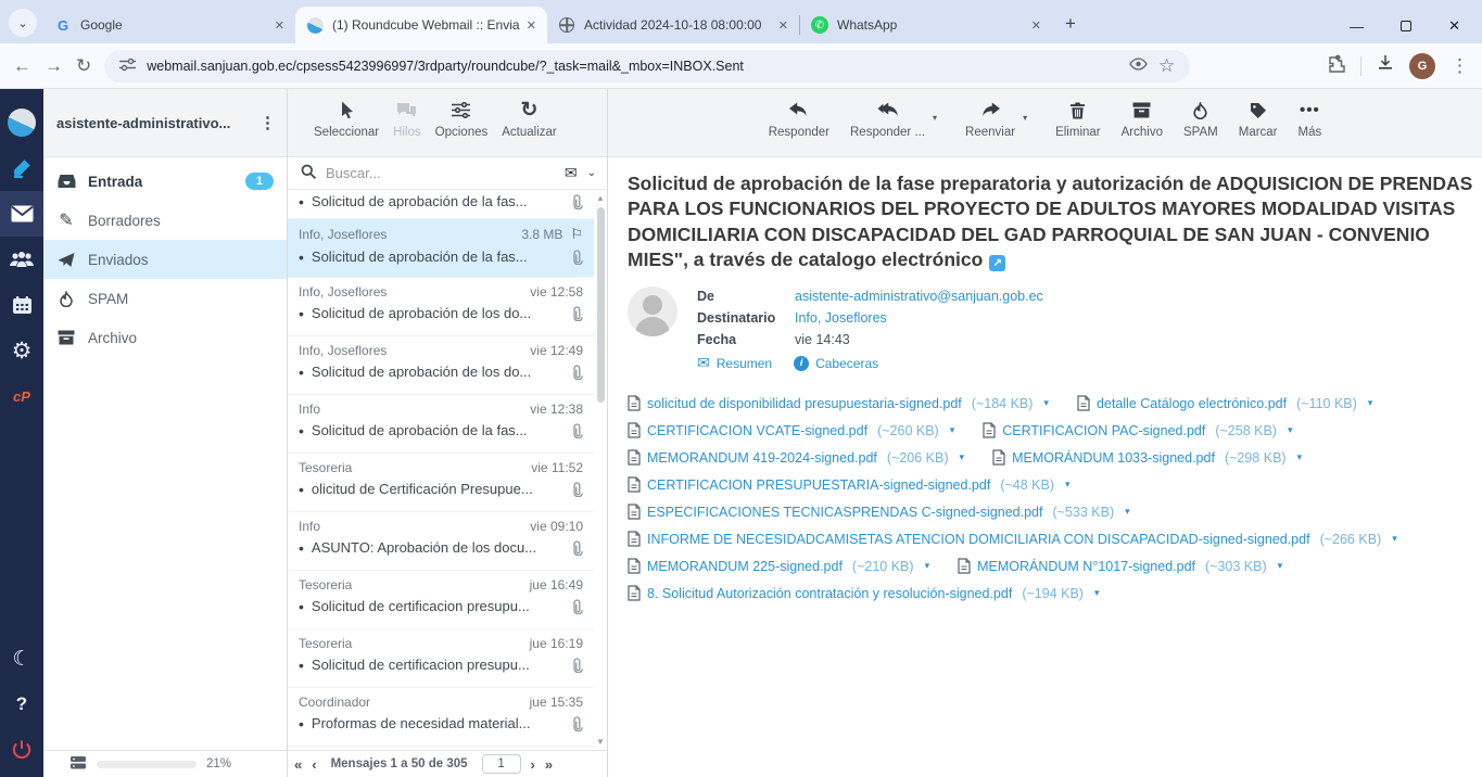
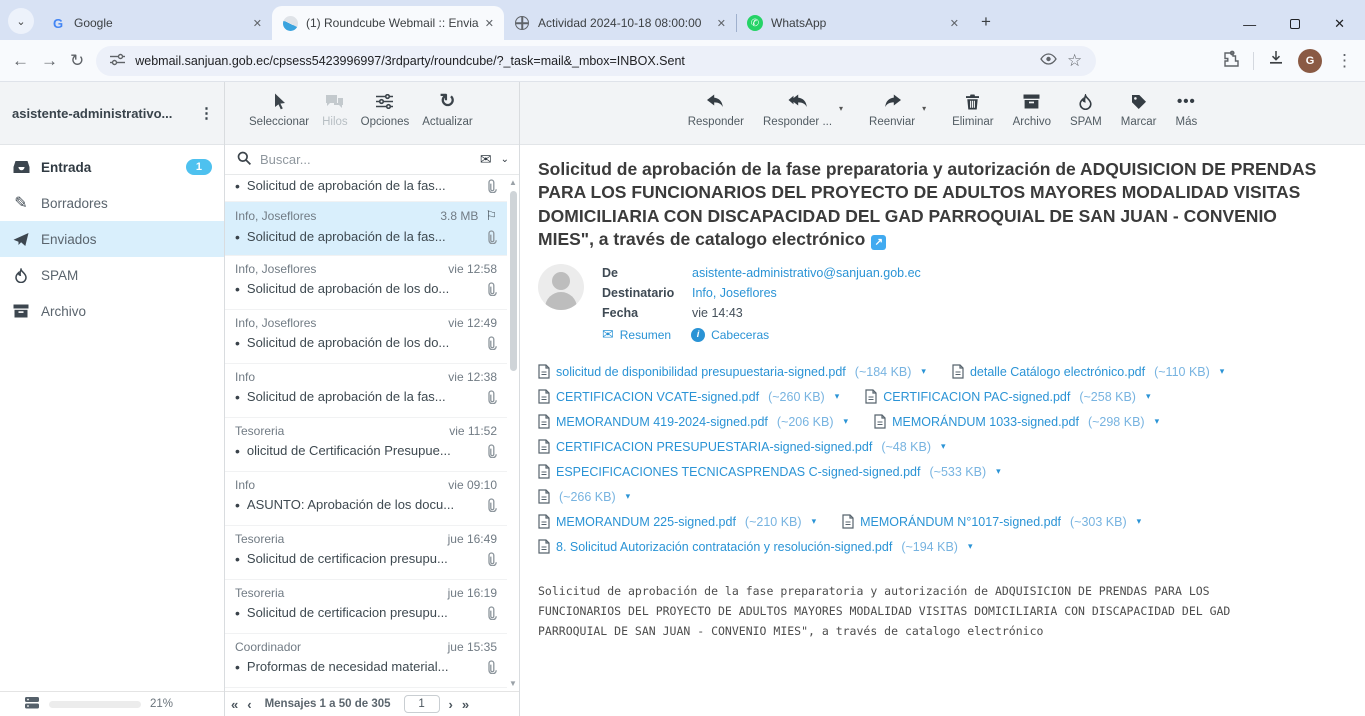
  ⌄
  G
  Google
  ✕
  (1) Roundcube Webmail :: Envia
  ✕
  Actividad 2024-10-18 08:00:00
  ✕
  ✆
  WhatsApp
  ✕
  +
  —
  ✕
  ←
  →
  ↻
  webmail.sanjuan.gob.ec/cpsess5423996997/3rdparty/roundcube/?_task=mail&_mbox=INBOX.Sent
  ☆
  G
  ⋮
- ⚙
- cP
- ☾
- ?
  asistente-administrativo...
  ⋮
  Entrada
  1
  ✎
  Borradores
  Enviados
  SPAM
  Archivo
  21%
  Seleccionar
  Hilos
  Opciones
  ↻
  Actualizar
  Buscar...
  ✉
  ⌄
  •
  Solicitud de aprobación de la fas...
  Info, Joseflores
  3.8 MB
  ⚐
  •
  Solicitud de aprobación de la fas...
  Info, Joseflores
  vie 12:58
  •
  Solicitud de aprobación de los do...
  Info, Joseflores
  vie 12:49
  •
  Solicitud de aprobación de los do...
  Info
  vie 12:38
  •
  Solicitud de aprobación de la fas...
  Tesoreria
  vie 11:52
  •
  olicitud de Certificación Presupue...
  Info
  vie 09:10
  •
  ASUNTO: Aprobación de los docu...
  Tesoreria
  jue 16:49
  •
  Solicitud de certificacion presupu...
  Tesoreria
  jue 16:19
  •
  Solicitud de certificacion presupu...
  Coordinador
  jue 15:35
  •
  Proformas de necesidad material...
  ▲
  ▼
  «
  ‹
  Mensajes 1 a 50 de 305
  1
  ›
  »
  Responder
  Responder ...
  ▾
  Reenviar
  ▾
  Eliminar
  Archivo
  SPAM
  Marcar
  •••
  Más
  Solicitud de aprobación de la fase preparatoria y autorización de ADQUISICION DE PRENDAS PARA LOS FUNCIONARIOS DEL PROYECTO DE ADULTOS MAYORES MODALIDAD VISITAS DOMICILIARIA CON DISCAPACIDAD DEL GAD PARROQUIAL DE SAN JUAN - CONVENIO MIES", a través de catalogo electrónico ↗
  De
  asistente-administrativo@sanjuan.gob.ec
  Destinatario
  Info, Joseflores
  Fecha
  vie 14:43
  ✉
  Resumen
  i
  Cabeceras
  solicitud de disponibilidad presupuestaria-signed.pdf
  (~184 KB)
  ▾
  detalle Catálogo electrónico.pdf
  (~110 KB)
  ▾
  CERTIFICACION VCATE-signed.pdf
  (~260 KB)
  ▾
  CERTIFICACION PAC-signed.pdf
  (~258 KB)
  ▾
  MEMORANDUM 419-2024-signed.pdf
  (~206 KB)
  ▾
  MEMORÁNDUM 1033-signed.pdf
  (~298 KB)
  ▾
  CERTIFICACION PRESUPUESTARIA-signed-signed.pdf
  (~48 KB)
  ▾
  ESPECIFICACIONES TECNICASPRENDAS C-signed-signed.pdf
  (~533 KB)
  ▾
- INFORME DE NECESIDADCAMISETAS ATENCION DOMICILIARIA CON DISCAPACIDAD-signed-signed.pdf
  (~266 KB)
  ▾
  MEMORANDUM 225-signed.pdf
  (~210 KB)
  ▾
  MEMORÁNDUM N°1017-signed.pdf
  (~303 KB)
  ▾
  8. Solicitud Autorización contratación y resolución-signed.pdf
  (~194 KB)
  ▾
+ Solicitud de aprobación de la fase preparatoria y autorización de ADQUISICION DE PRENDAS PARA LOS
+ FUNCIONARIOS DEL PROYECTO DE ADULTOS MAYORES MODALIDAD VISITAS DOMICILIARIA CON DISCAPACIDAD DEL GAD
+ PARROQUIAL DE SAN JUAN - CONVENIO MIES", a través de catalogo electrónico
